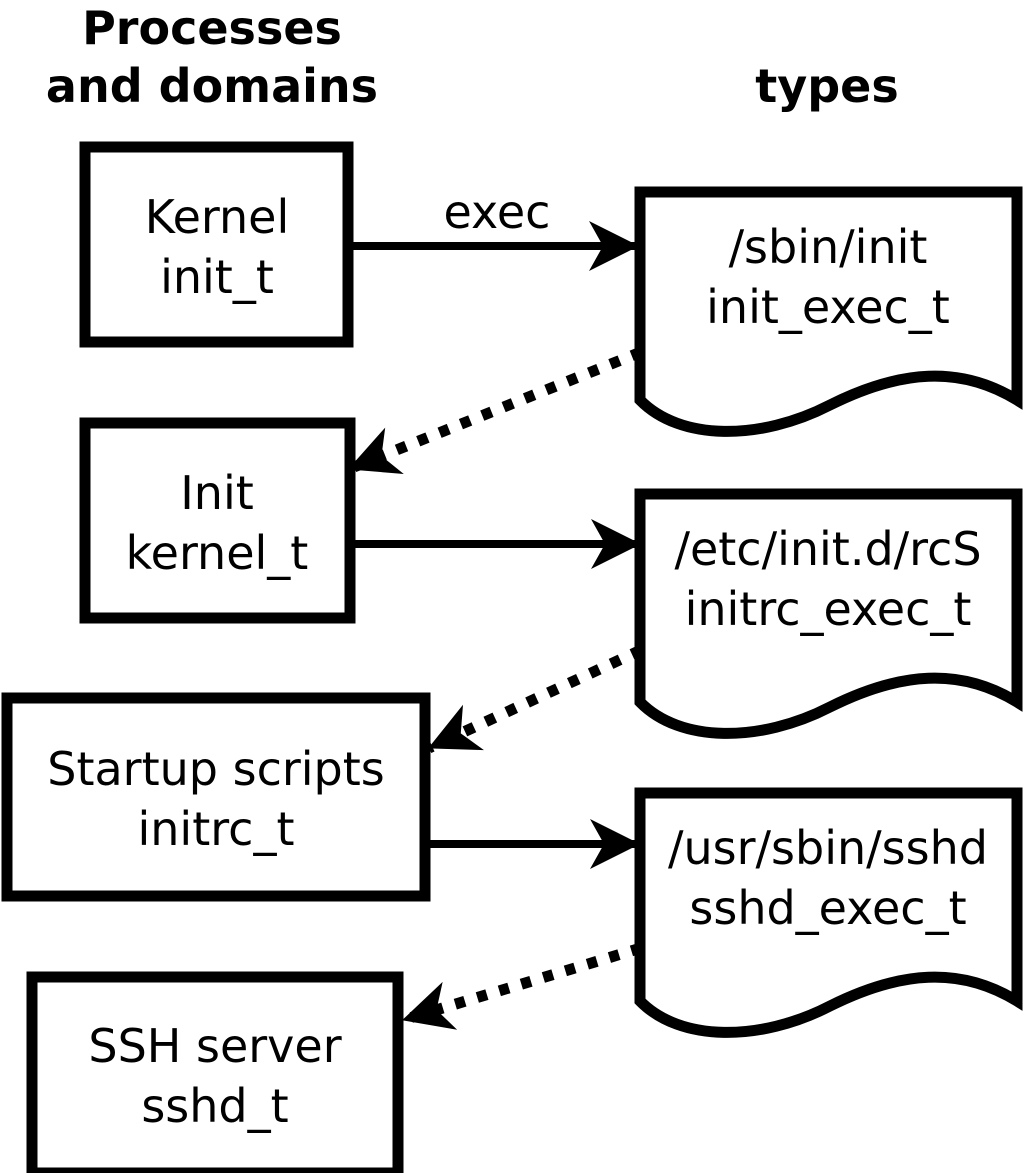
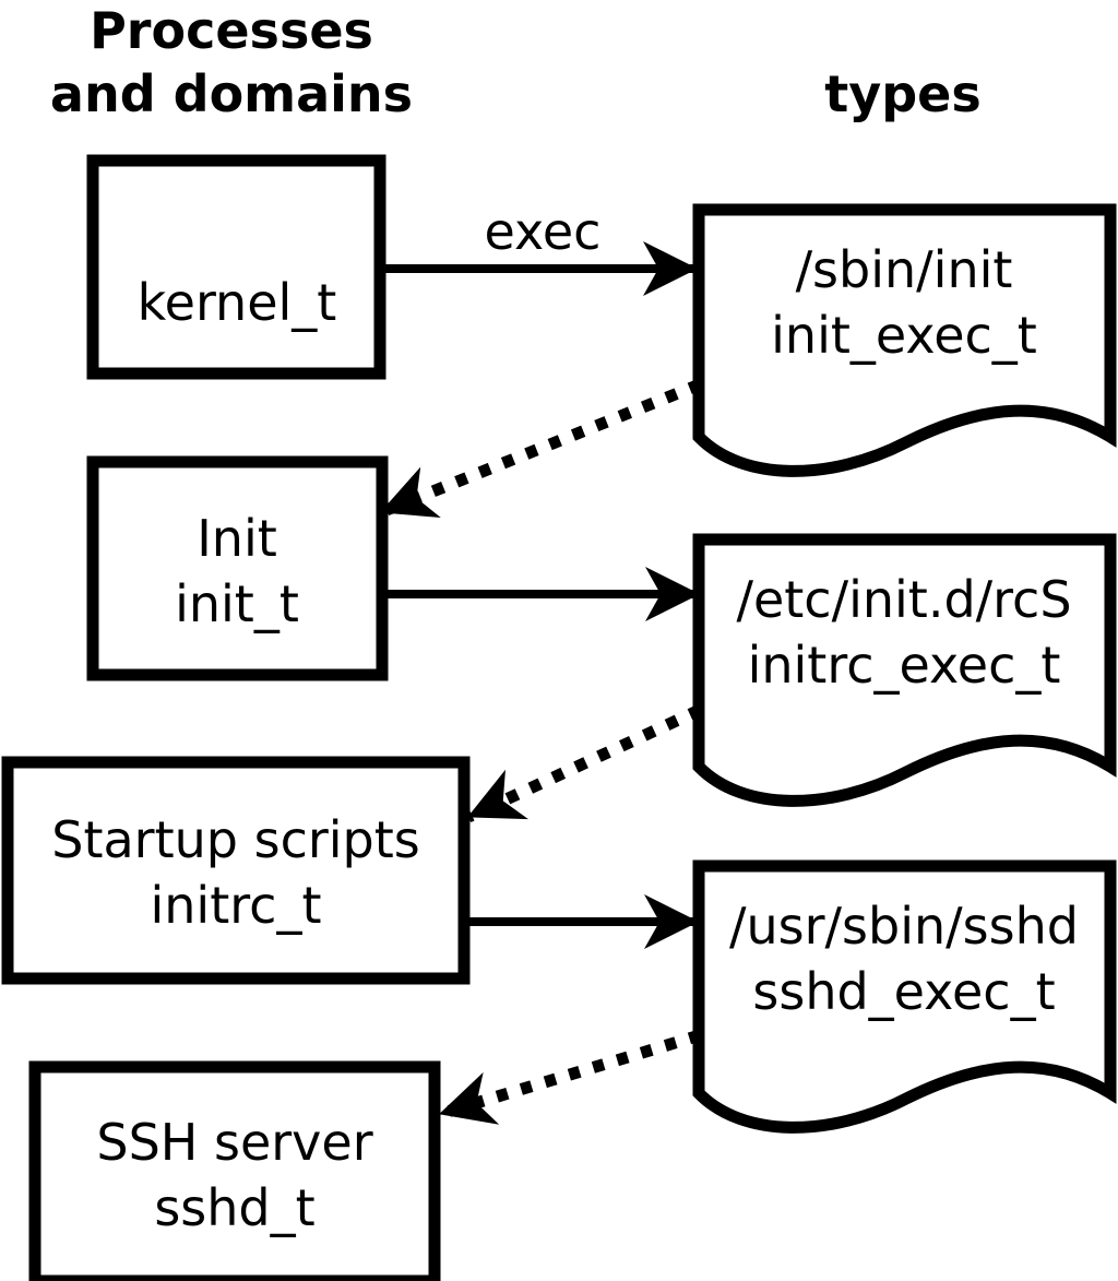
  Processes
  and domains
  types
  exec
- Kernel
- init_t
+ kernel_t
  Init
- kernel_t
+ init_t
  Startup scripts
  initrc_t
  SSH server
  sshd_t
  /sbin/init
  init_exec_t
  /etc/init.d/rcS
  initrc_exec_t
  /usr/sbin/sshd
  sshd_exec_t
